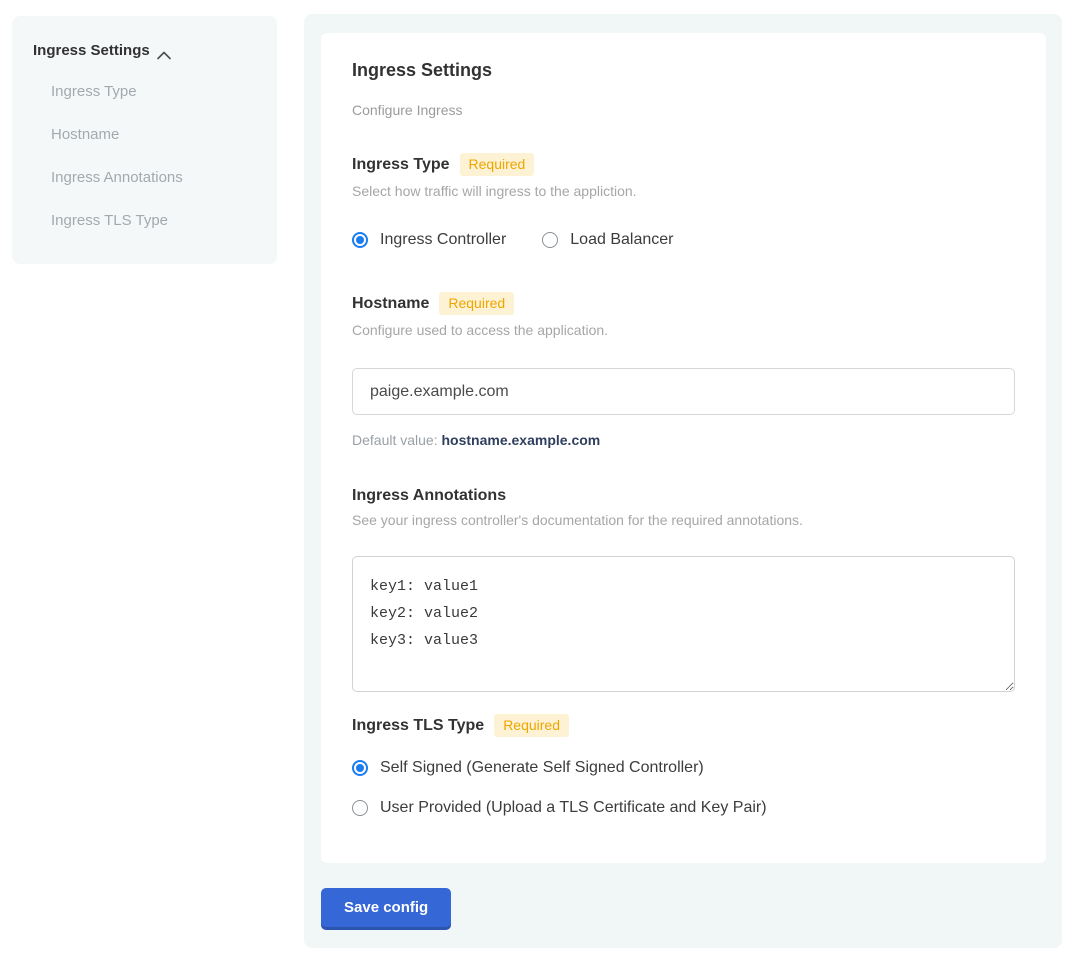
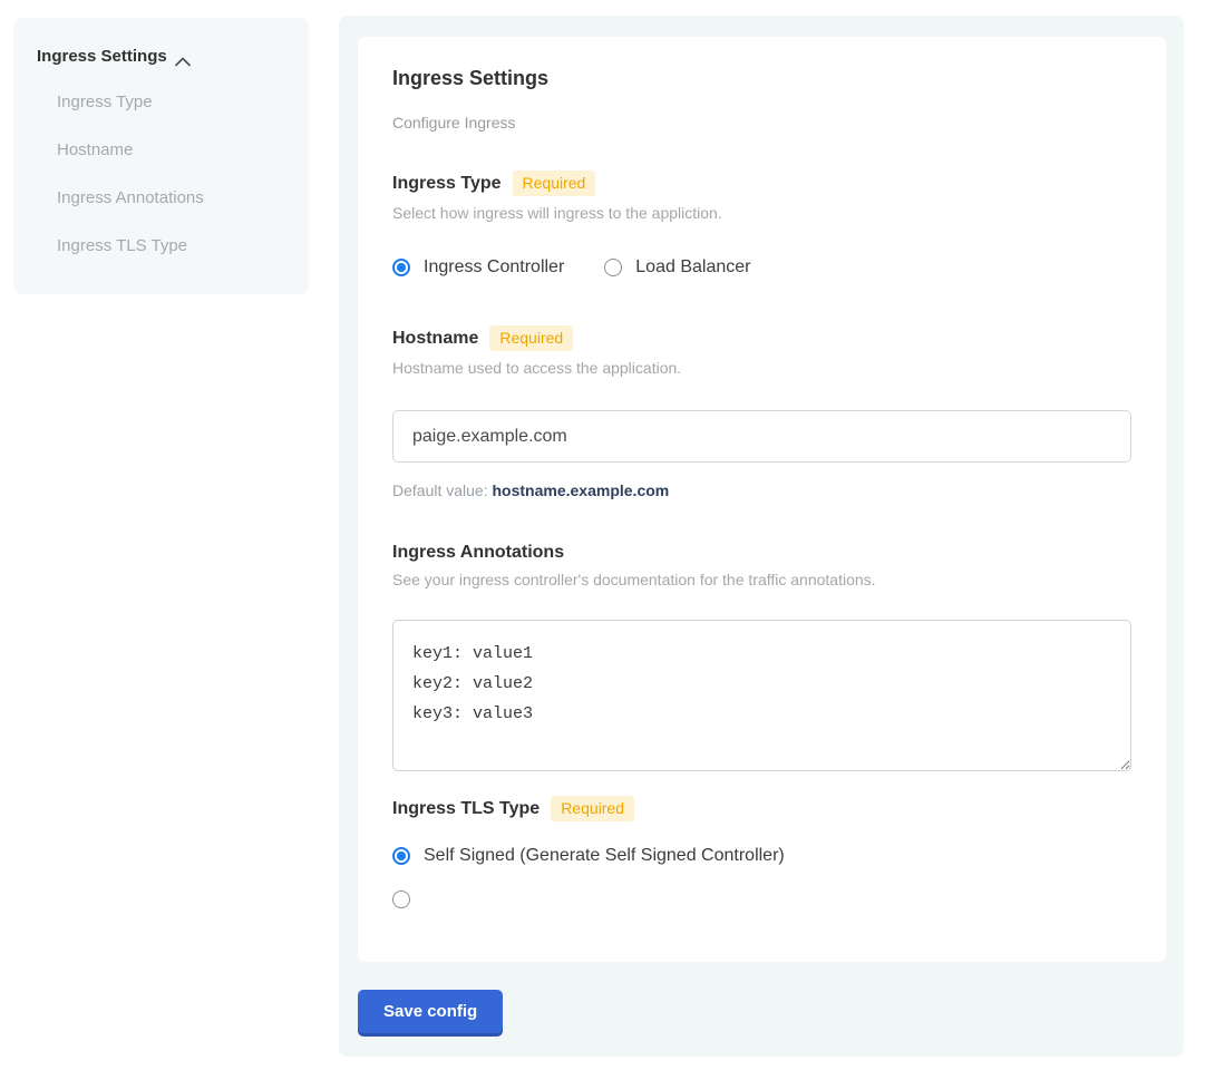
  Ingress Settings
  Ingress Type
  Hostname
  Ingress Annotations
  Ingress TLS Type
  Ingress Settings
  Configure Ingress
  Ingress Type
  Required
- Select how traffic will ingress to the appliction.
+ Select how ingress will ingress to the appliction.
  Ingress Controller
  Load Balancer
  Hostname
  Required
- Configure used to access the application.
+ Hostname used to access the application.
  paige.example.com
  Default value: hostname.example.com
  Ingress Annotations
- See your ingress controller's documentation for the required annotations.
+ See your ingress controller's documentation for the traffic annotations.
  key1: value1
  key2: value2
  key3: value3
  Ingress TLS Type
  Required
  Self Signed (Generate Self Signed Controller)
- User Provided (Upload a TLS Certificate and Key Pair)
  Save config
